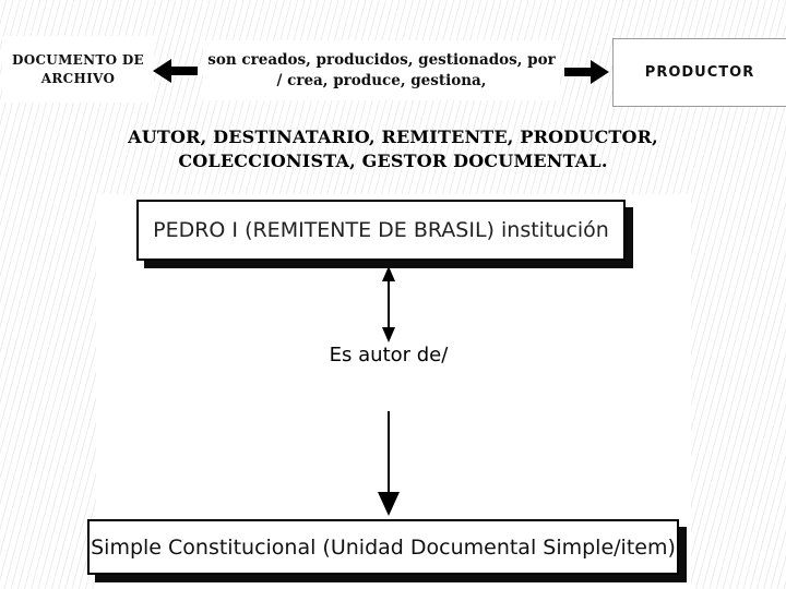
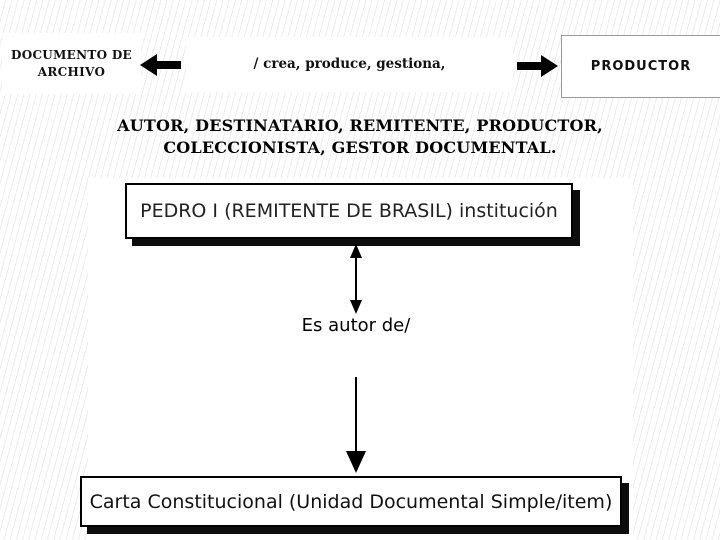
  DOCUMENTO DE
  ARCHIVO
- son creados, producidos, gestionados, por
  / crea, produce, gestiona,
  PRODUCTOR
  AUTOR, DESTINATARIO, REMITENTE, PRODUCTOR,
  COLECCIONISTA, GESTOR DOCUMENTAL.
  PEDRO I (REMITENTE DE BRASIL) institución
  Es autor de/
- Simple Constitucional (Unidad Documental Simple/item)
+ Carta Constitucional (Unidad Documental Simple/item)
